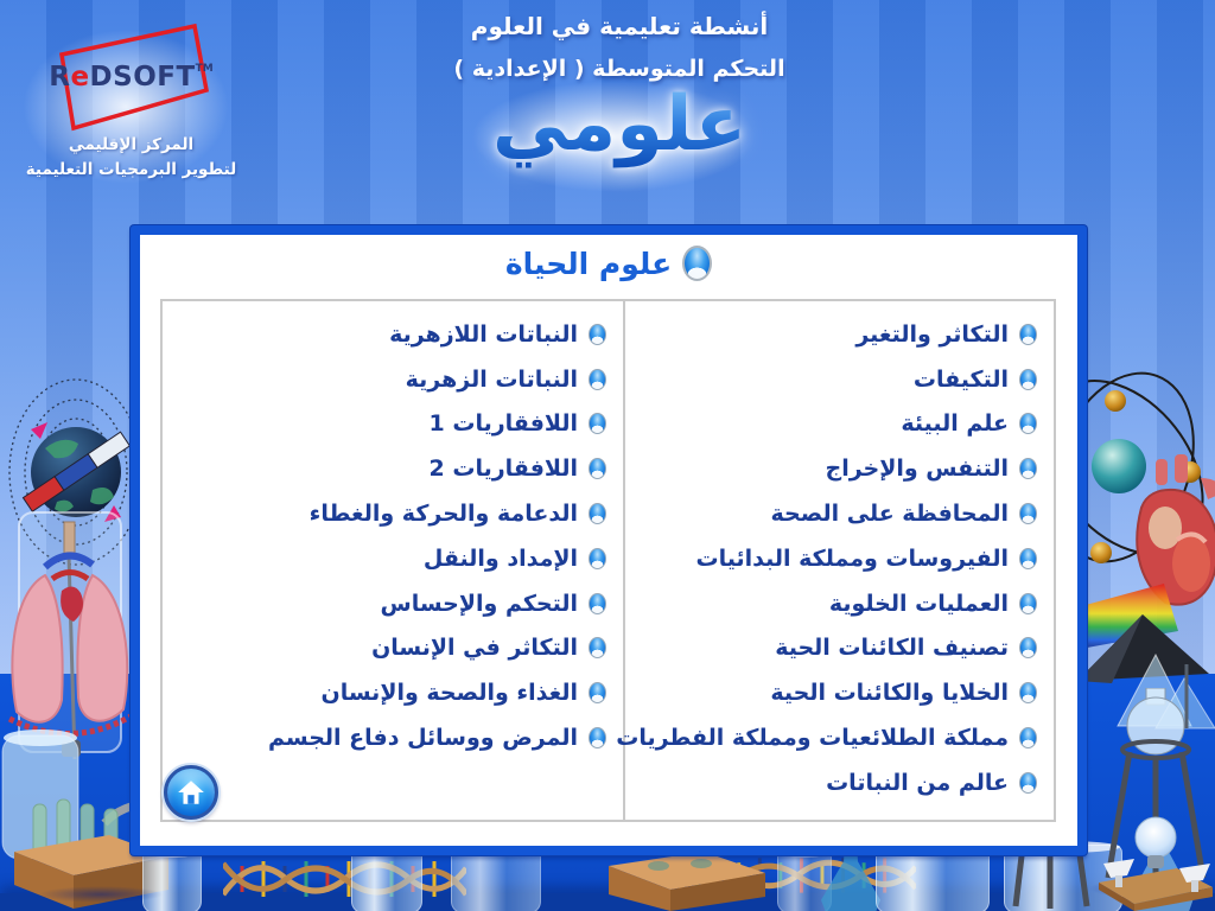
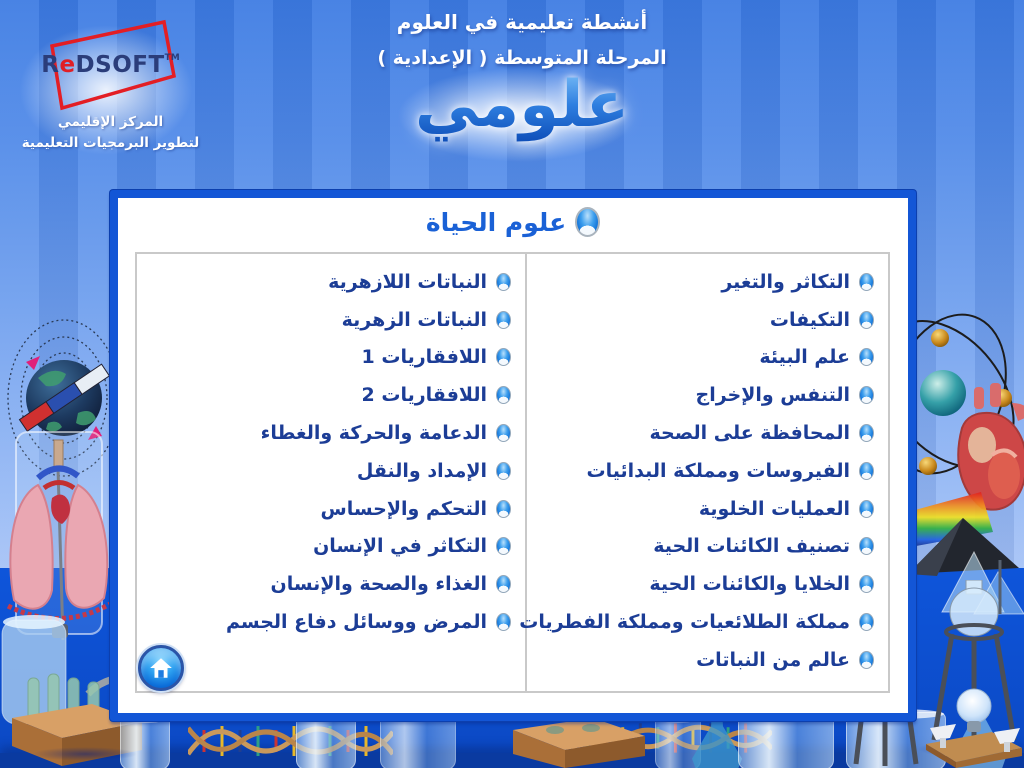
  ReDSOFTTM
  المركز الإقليمي
  لتطوير البرمجيات التعليمية
  أنشطة تعليمية في العلوم
- التحكم المتوسطة ( الإعدادية )
+ المرحلة المتوسطة ( الإعدادية )
  علومي
  علوم الحياة
  التكاثر والتغير
  التكيفات
  علم البيئة
  التنفس والإخراج
  المحافظة على الصحة
  الفيروسات ومملكة البدائيات
  العمليات الخلوية
  تصنيف الكائنات الحية
  الخلايا والكائنات الحية
  مملكة الطلائعيات ومملكة الفطريات
  عالم من النباتات
  النباتات اللازهرية
  النباتات الزهرية
  اللافقاريات 1
  اللافقاريات 2
  الدعامة والحركة والغطاء
  الإمداد والنقل
  التحكم والإحساس
  التكاثر في الإنسان
  الغذاء والصحة والإنسان
  المرض ووسائل دفاع الجسم
